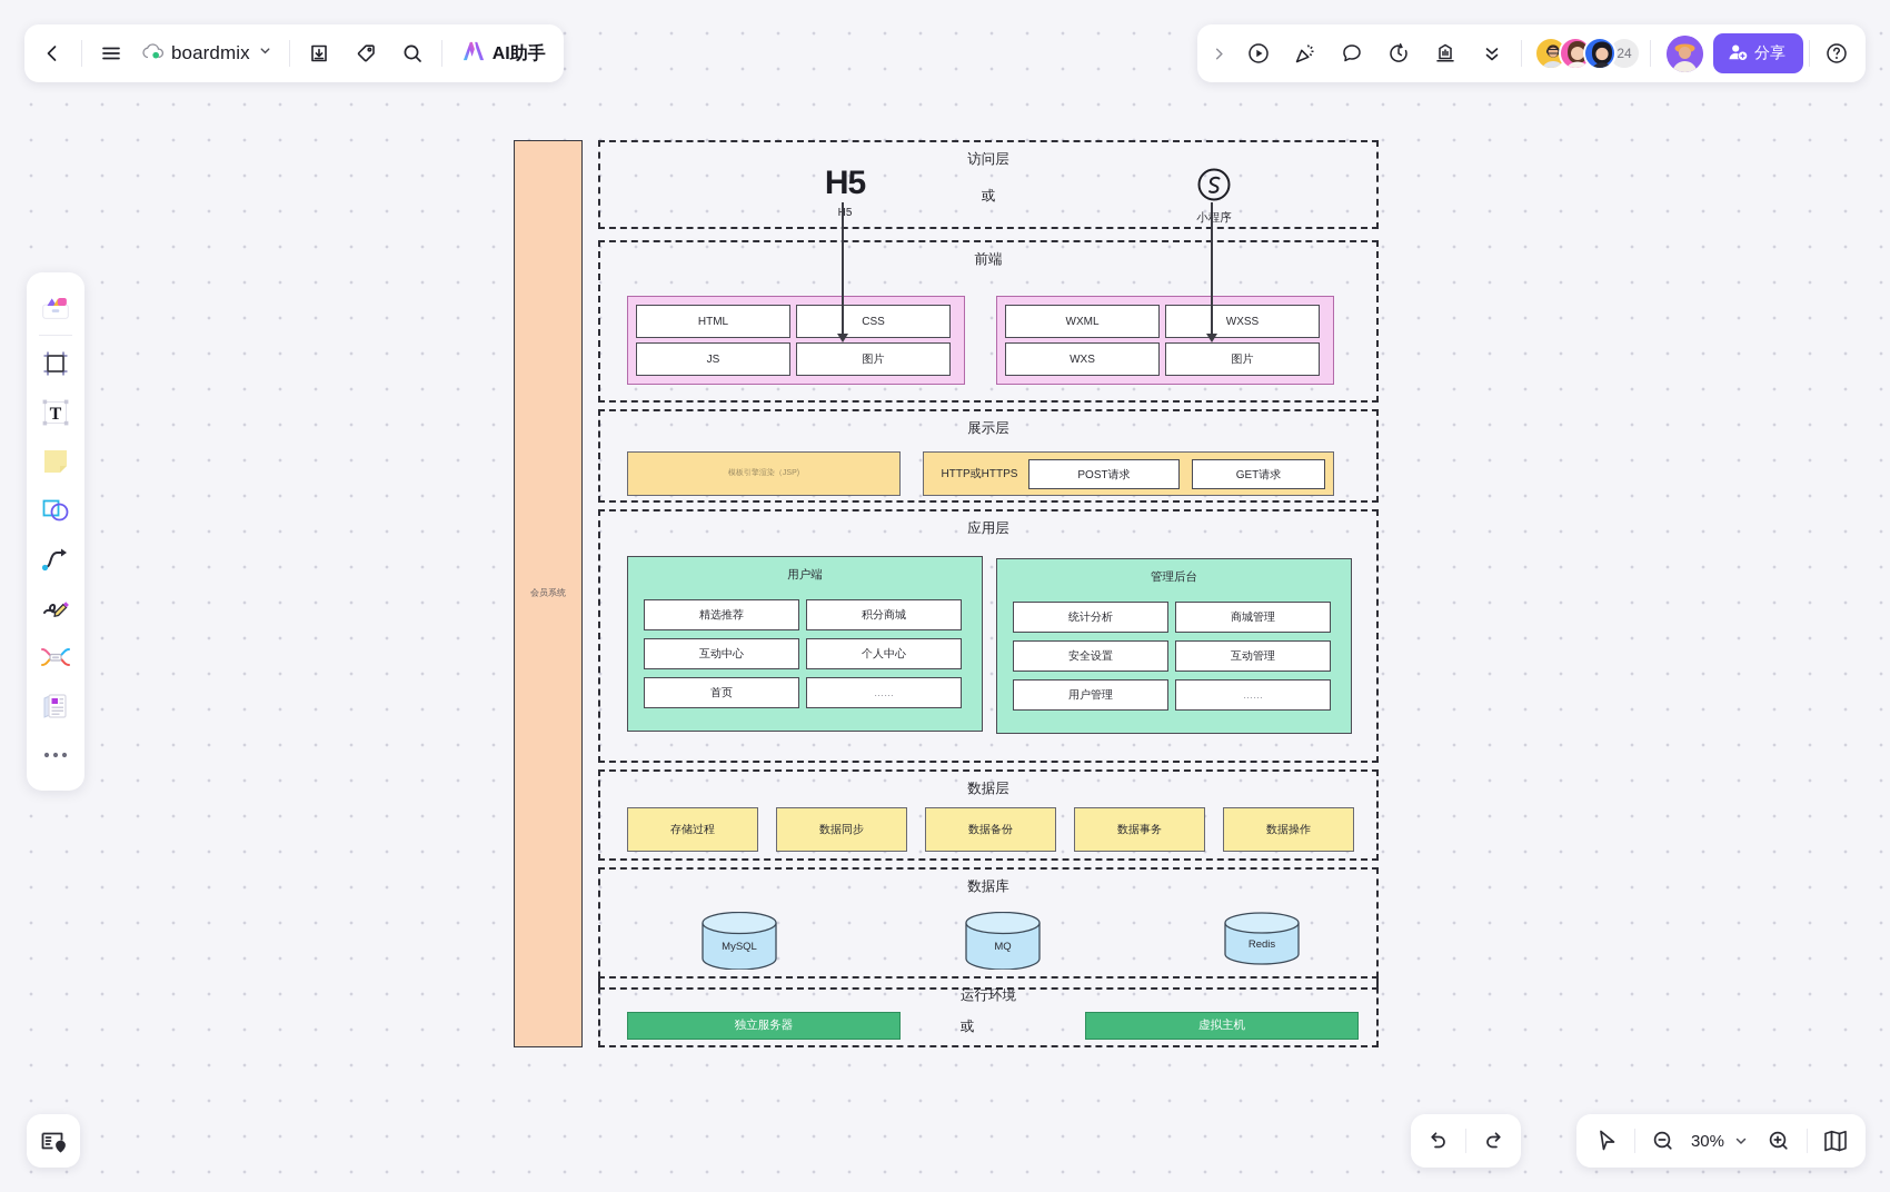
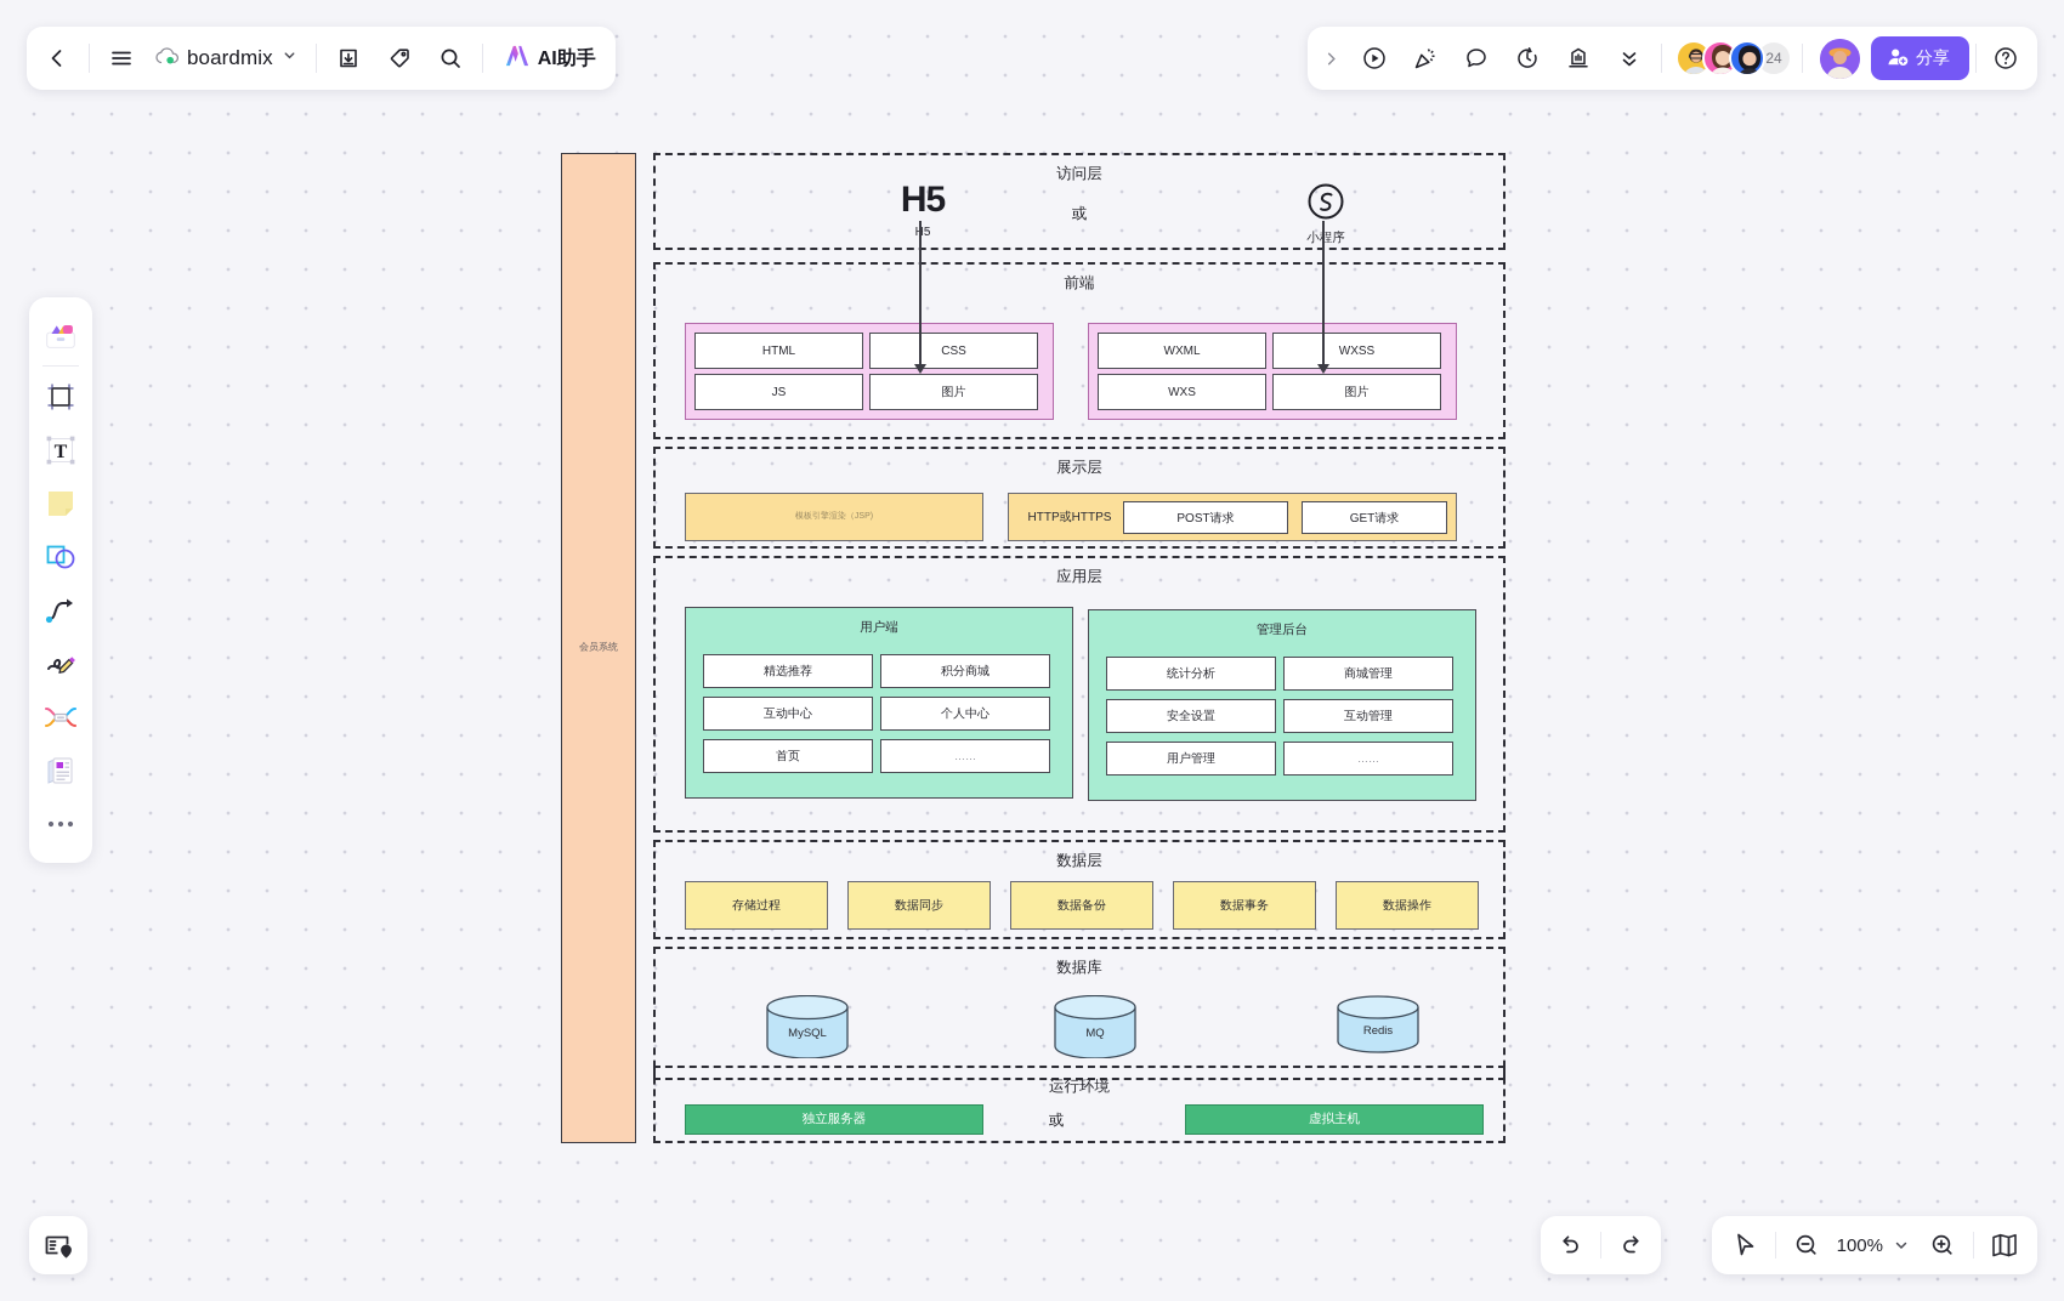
  会员系统
  访问层
  H5
  或
  小程序
  前端
  HTML
  CSS
  JS
  图片
  WXML
  WXSS
  WXS
  图片
  展示层
  HTTP或HTTPS
  POST请求
  GET请求
  应用层
  用户端
  精选推荐
  积分商城
  互动中心
  个人中心
  首页
  ……
  管理后台
  统计分析
  商城管理
  安全设置
  互动管理
  用户管理
  ……
  数据层
  存储过程
  数据同步
  数据备份
  数据事务
  数据操作
  数据库
  MySQL
  MQ
  Redis
  运行环境
  独立服务器
  或
  虚拟主机
  boardmix
  AI助手
  24
  分享
  T
- 30%
+ 100%
